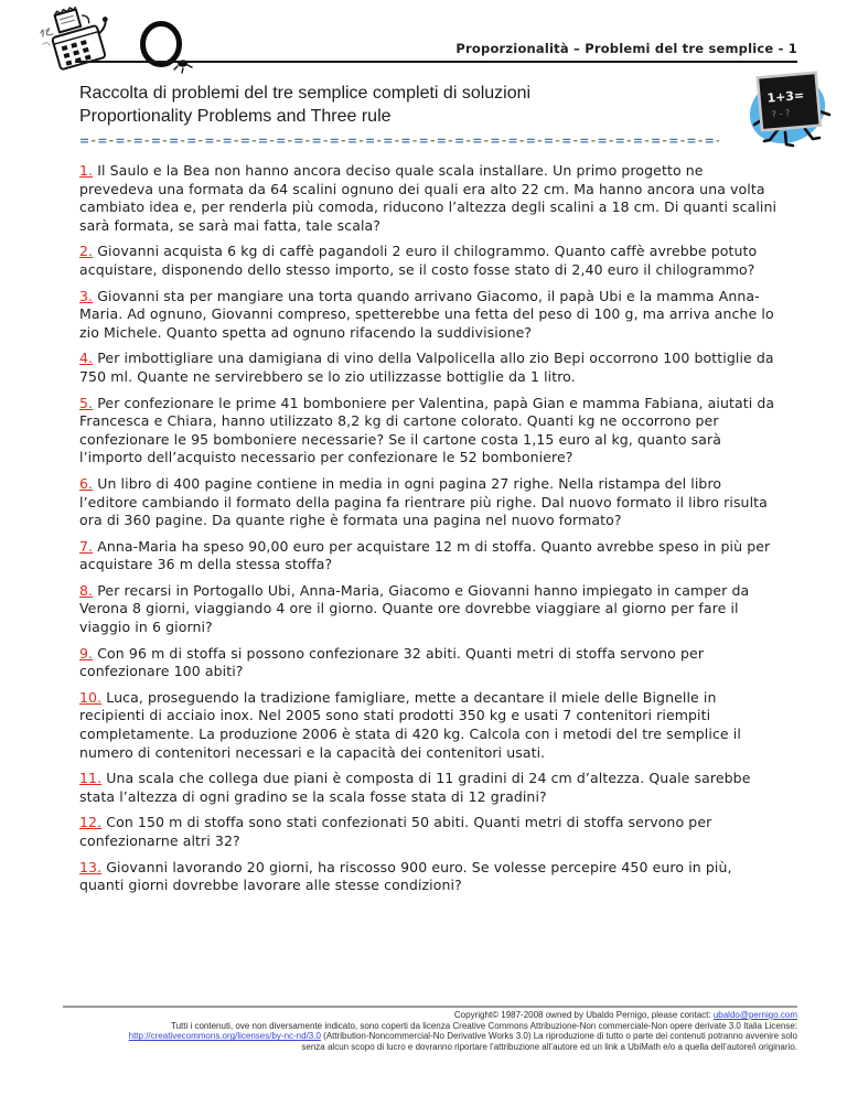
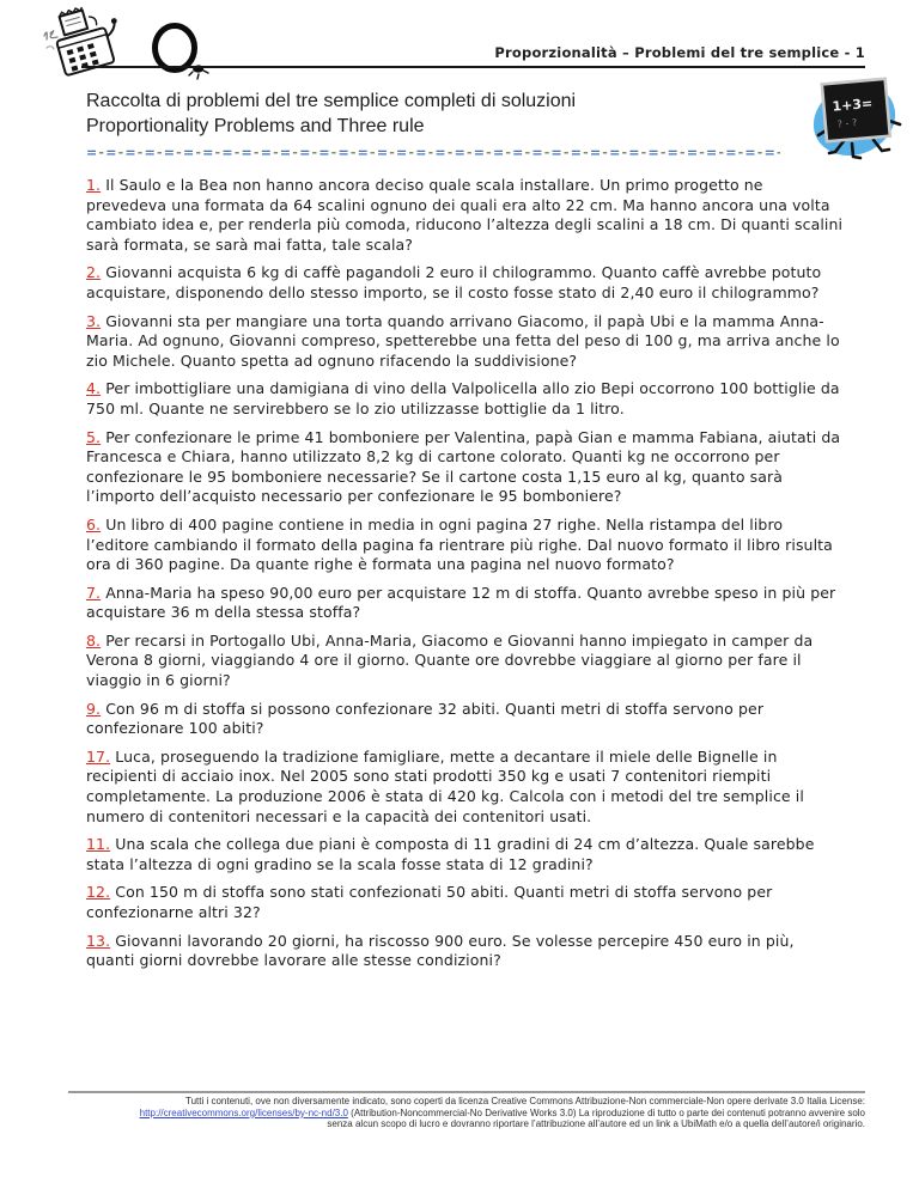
  Proporzionalità – Problemi del tre semplice - 1
  Raccolta di problemi del tre semplice completi di soluzioni
  Proportionality Problems and Three rule
  =-=-=-=-=-=-=-=-=-=-=-=-=-=-=-=-=-=-=-=-=-=-=-=-=-=-=-=-=-=-=-=-=-=-=-=-
  1. Il Saulo e la Bea non hanno ancora deciso quale scala installare. Un primo progetto ne prevedeva una formata da 64 scalini ognuno dei quali era alto 22 cm. Ma hanno ancora una volta cambiato idea e, per renderla più comoda, riducono l’altezza degli scalini a 18 cm. Di quanti scalini sarà formata, se sarà mai fatta, tale scala?
  2. Giovanni acquista 6 kg di caffè pagandoli 2 euro il chilogrammo. Quanto caffè avrebbe potuto acquistare, disponendo dello stesso importo, se il costo fosse stato di 2,40 euro il chilogrammo?
  3. Giovanni sta per mangiare una torta quando arrivano Giacomo, il papà Ubi e la mamma Anna-Maria. Ad ognuno, Giovanni compreso, spetterebbe una fetta del peso di 100 g, ma arriva anche lo zio Michele. Quanto spetta ad ognuno rifacendo la suddivisione?
  4. Per imbottigliare una damigiana di vino della Valpolicella allo zio Bepi occorrono 100 bottiglie da 750 ml. Quante ne servirebbero se lo zio utilizzasse bottiglie da 1 litro.
- 5. Per confezionare le prime 41 bomboniere per Valentina, papà Gian e mamma Fabiana, aiutati da Francesca e Chiara, hanno utilizzato 8,2 kg di cartone colorato. Quanti kg ne occorrono per confezionare le 95 bomboniere necessarie? Se il cartone costa 1,15 euro al kg, quanto sarà l’importo dell’acquisto necessario per confezionare le 52 bomboniere?
+ 5. Per confezionare le prime 41 bomboniere per Valentina, papà Gian e mamma Fabiana, aiutati da Francesca e Chiara, hanno utilizzato 8,2 kg di cartone colorato. Quanti kg ne occorrono per confezionare le 95 bomboniere necessarie? Se il cartone costa 1,15 euro al kg, quanto sarà l’importo dell’acquisto necessario per confezionare le 95 bomboniere?
  6. Un libro di 400 pagine contiene in media in ogni pagina 27 righe. Nella ristampa del libro l’editore cambiando il formato della pagina fa rientrare più righe. Dal nuovo formato il libro risulta ora di 360 pagine. Da quante righe è formata una pagina nel nuovo formato?
  7. Anna-Maria ha speso 90,00 euro per acquistare 12 m di stoffa. Quanto avrebbe speso in più per acquistare 36 m della stessa stoffa?
  8. Per recarsi in Portogallo Ubi, Anna-Maria, Giacomo e Giovanni hanno impiegato in camper da Verona 8 giorni, viaggiando 4 ore il giorno. Quante ore dovrebbe viaggiare al giorno per fare il viaggio in 6 giorni?
  9. Con 96 m di stoffa si possono confezionare 32 abiti. Quanti metri di stoffa servono per confezionare 100 abiti?
- 10. Luca, proseguendo la tradizione famigliare, mette a decantare il miele delle Bignelle in recipienti di acciaio inox. Nel 2005 sono stati prodotti 350 kg e usati 7 contenitori riempiti completamente. La produzione 2006 è stata di 420 kg. Calcola con i metodi del tre semplice il numero di contenitori necessari e la capacità dei contenitori usati.
+ 17. Luca, proseguendo la tradizione famigliare, mette a decantare il miele delle Bignelle in recipienti di acciaio inox. Nel 2005 sono stati prodotti 350 kg e usati 7 contenitori riempiti completamente. La produzione 2006 è stata di 420 kg. Calcola con i metodi del tre semplice il numero di contenitori necessari e la capacità dei contenitori usati.
  11. Una scala che collega due piani è composta di 11 gradini di 24 cm d’altezza. Quale sarebbe stata l’altezza di ogni gradino se la scala fosse stata di 12 gradini?
  12. Con 150 m di stoffa sono stati confezionati 50 abiti. Quanti metri di stoffa servono per confezionarne altri 32?
  13. Giovanni lavorando 20 giorni, ha riscosso 900 euro. Se volesse percepire 450 euro in più, quanti giorni dovrebbe lavorare alle stesse condizioni?
- Copyright© 1987-2008 owned by Ubaldo Pernigo, please contact: ubaldo@pernigo.com
  Tutti i contenuti, ove non diversamente indicato, sono coperti da licenza Creative Commons Attribuzione-Non commerciale-Non opere derivate 3.0 Italia License:
  http://creativecommons.org/licenses/by-nc-nd/3.0 (Attribution-Noncommercial-No Derivative Works 3.0) La riproduzione di tutto o parte dei contenuti potranno avvenire solo
  senza alcun scopo di lucro e dovranno riportare l’attribuzione all’autore ed un link a UbiMath e/o a quella dell’autore/i originario.
